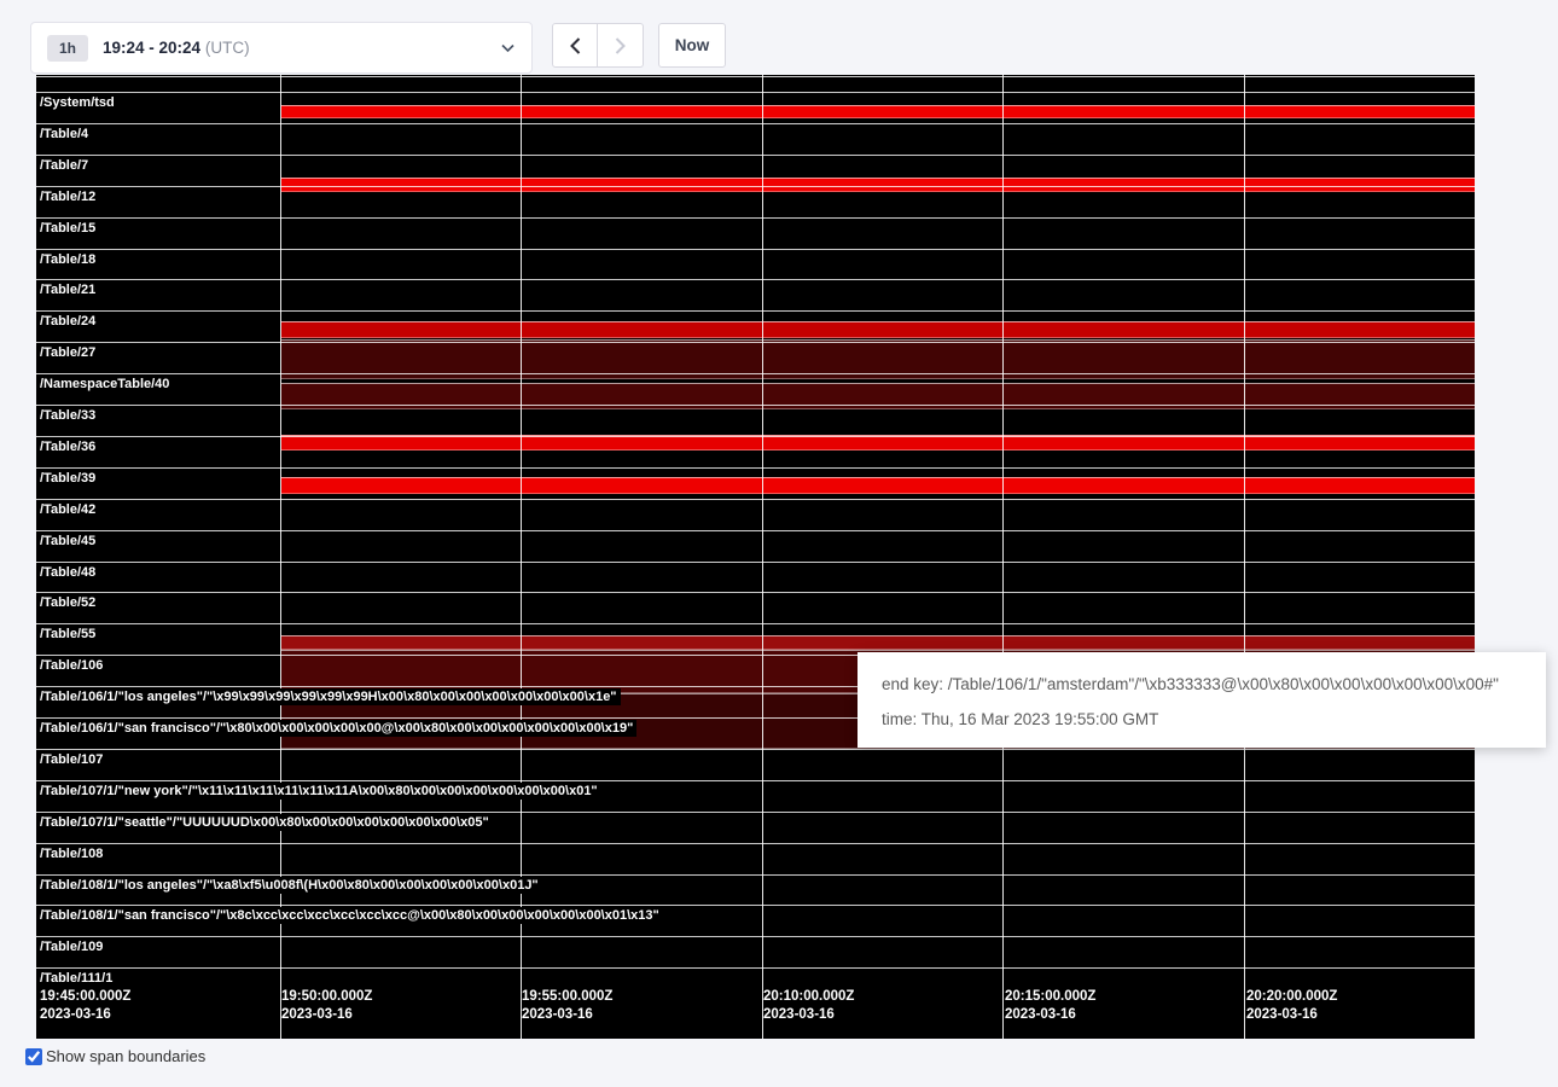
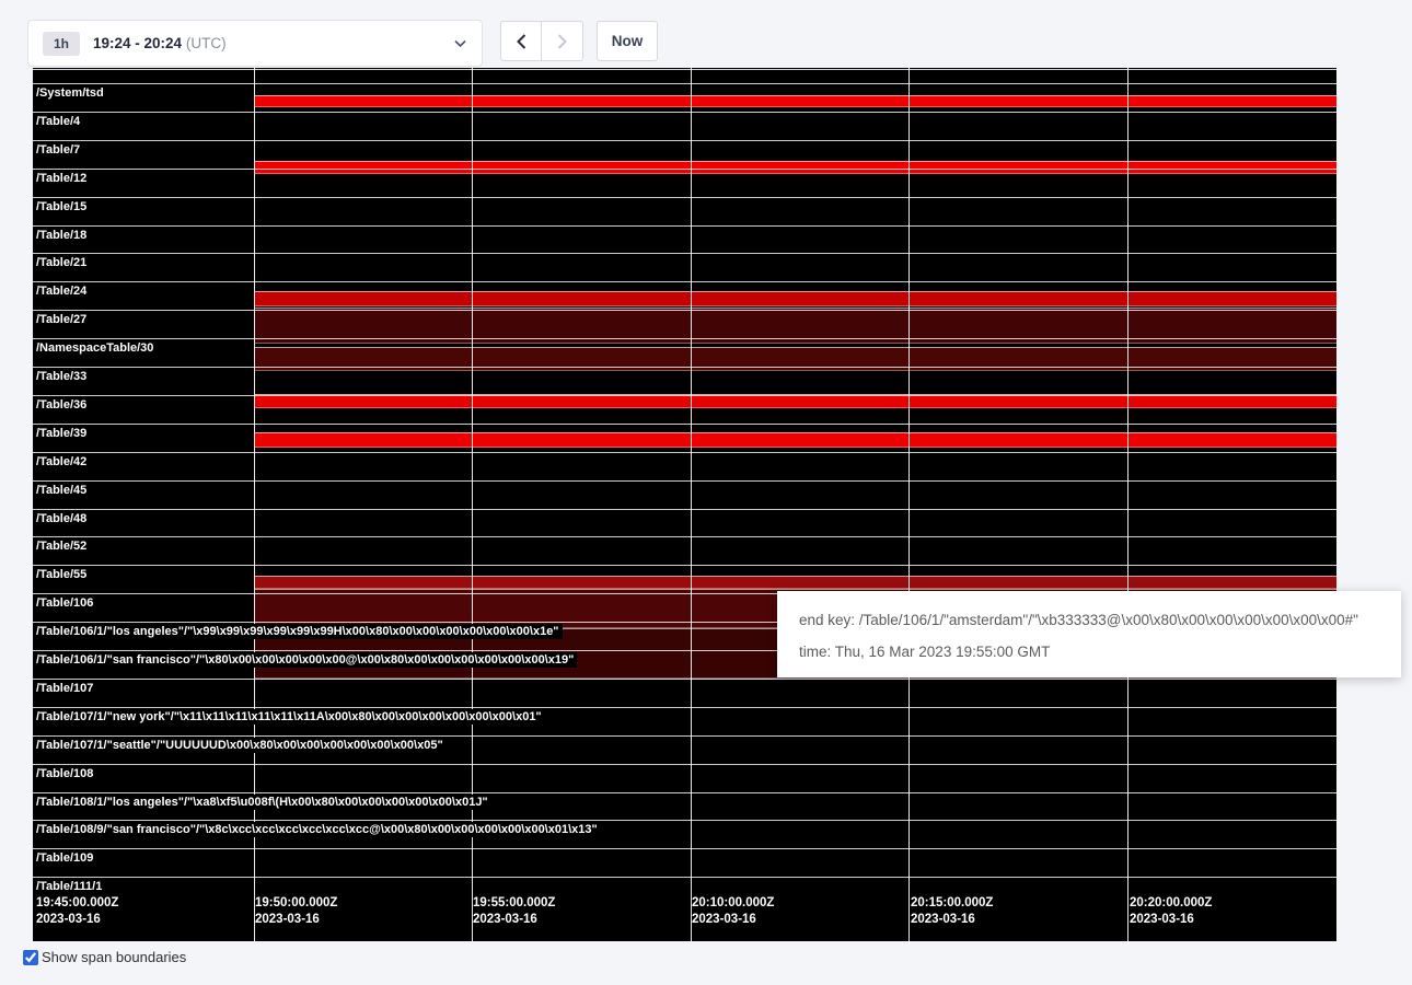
  1h
  19:24 - 20:24 (UTC)
  Now
  /System/tsd
  /Table/4
  /Table/7
  /Table/12
  /Table/15
  /Table/18
  /Table/21
  /Table/24
  /Table/27
- /NamespaceTable/40
+ /NamespaceTable/30
  /Table/33
  /Table/36
  /Table/39
  /Table/42
  /Table/45
  /Table/48
  /Table/52
  /Table/55
  /Table/106
  /Table/106/1/"los angeles"/"\x99\x99\x99\x99\x99\x99H\x00\x80\x00\x00\x00\x00\x00\x00\x1e"
  /Table/106/1/"san francisco"/"\x80\x00\x00\x00\x00\x00@\x00\x80\x00\x00\x00\x00\x00\x00\x19"
  /Table/107
  /Table/107/1/"new york"/"\x11\x11\x11\x11\x11\x11A\x00\x80\x00\x00\x00\x00\x00\x00\x01"
  /Table/107/1/"seattle"/"UUUUUUD\x00\x80\x00\x00\x00\x00\x00\x00\x05"
  /Table/108
  /Table/108/1/"los angeles"/"\xa8\xf5\u008f\(H\x00\x80\x00\x00\x00\x00\x00\x01J"
- /Table/108/1/"san francisco"/"\x8c\xcc\xcc\xcc\xcc\xcc\xcc@\x00\x80\x00\x00\x00\x00\x00\x01\x13"
+ /Table/108/9/"san francisco"/"\x8c\xcc\xcc\xcc\xcc\xcc\xcc@\x00\x80\x00\x00\x00\x00\x00\x01\x13"
  /Table/109
  /Table/111/1
  19:45:00.000Z
  2023-03-16
  19:50:00.000Z
  2023-03-16
  19:55:00.000Z
  2023-03-16
  20:10:00.000Z
  2023-03-16
  20:15:00.000Z
  2023-03-16
  20:20:00.000Z
  2023-03-16
  end key: /Table/106/1/"amsterdam"/"\xb333333@\x00\x80\x00\x00\x00\x00\x00\x00#"
  time: Thu, 16 Mar 2023 19:55:00 GMT
  Show span boundaries
